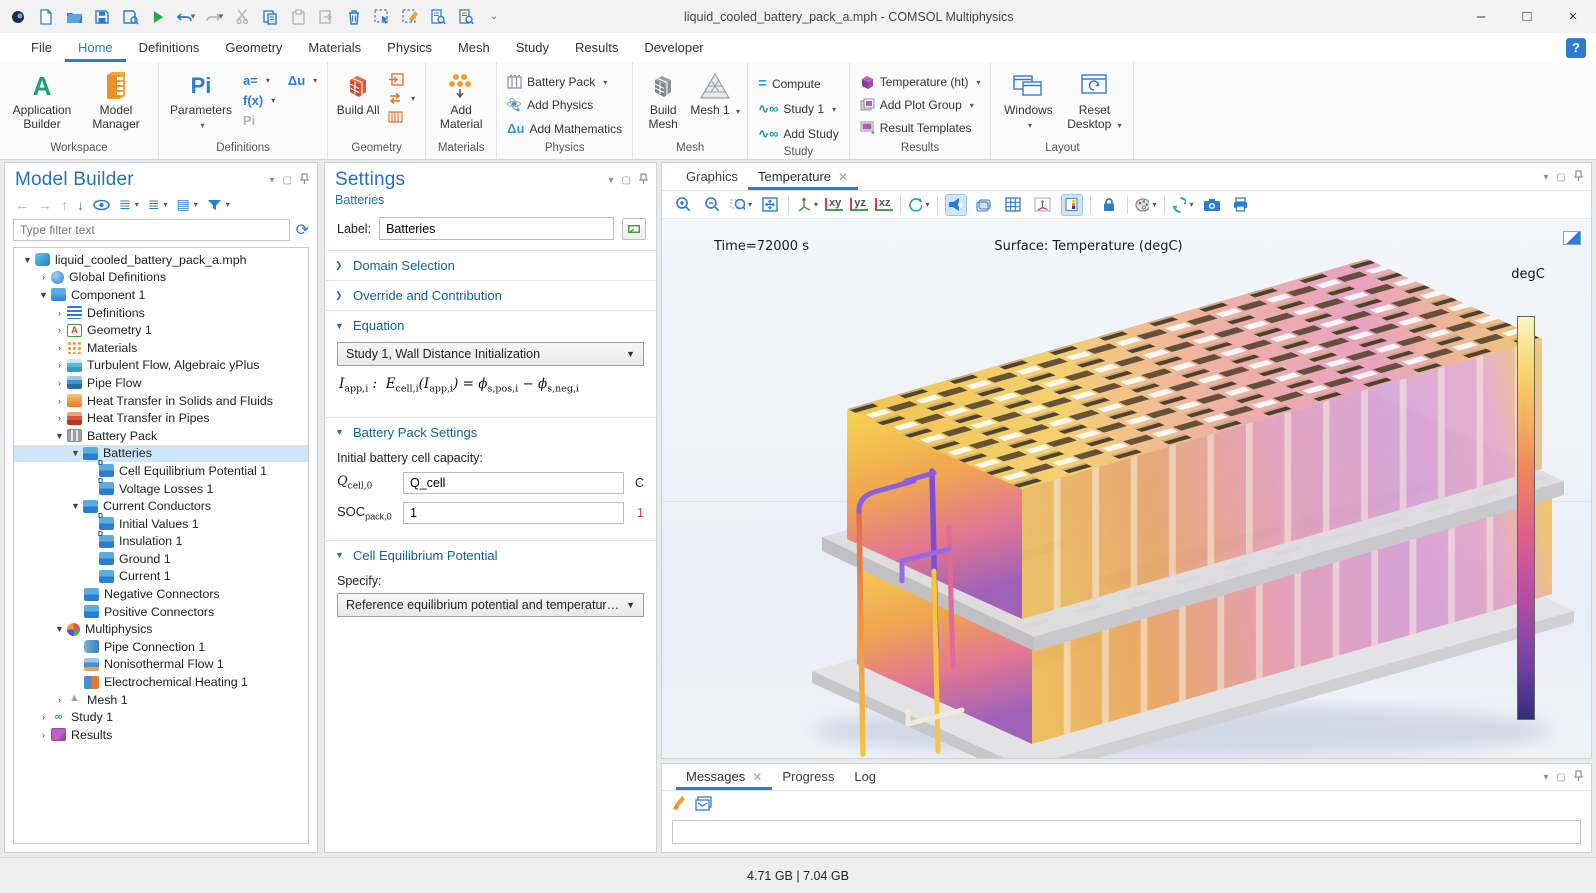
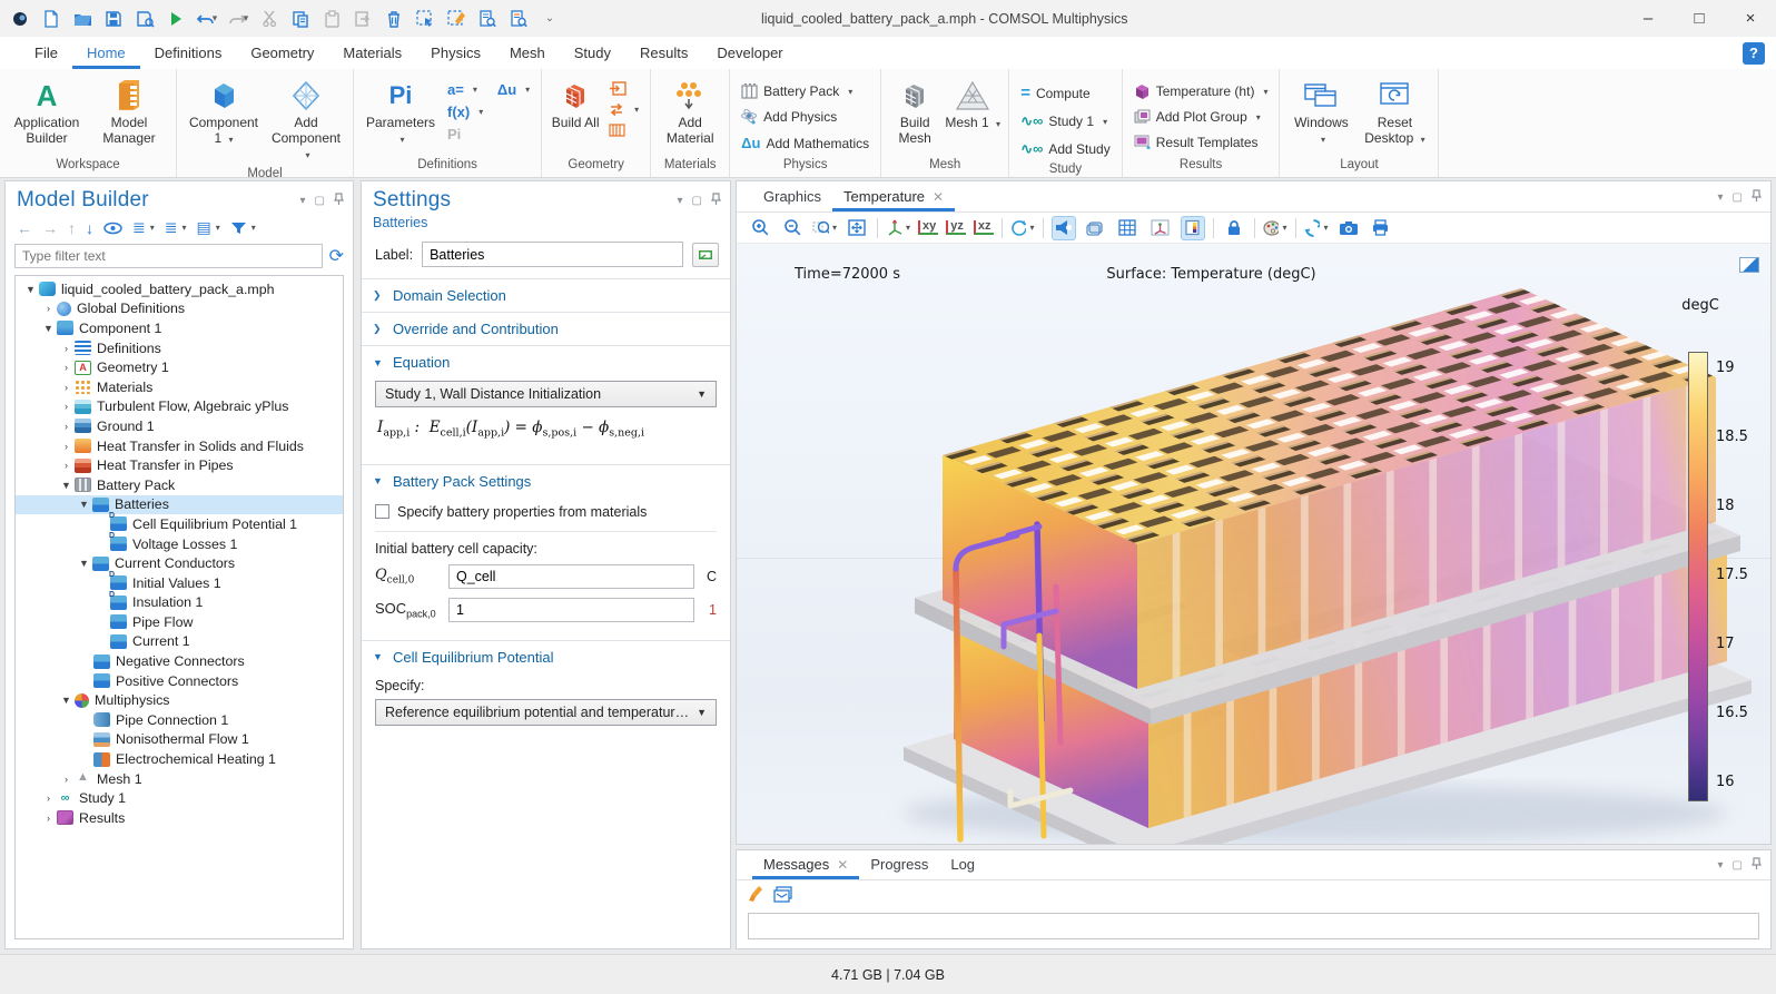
  ▾
  ▾
  ⌄
  liquid_cooled_battery_pack_a.mph - COMSOL Multiphysics
  –
  □
  ×
  File
  Home
  Definitions
  Geometry
  Materials
  Physics
  Mesh
  Study
  Results
  Developer
  ?
  A
  Application Builder
  Model Manager
  Workspace
+ Component 1 ▾
+ Add Component ▾
+ Model
  Pi
  Parameters
  ▾
  a=
  ▾
  Δu
  ▾
  f(x)
  ▾
  Pi
  Definitions
  Build All
  ▾
  Geometry
  Add Material
  Materials
  Battery Pack
  ▾
  Add Physics
  Δu
  Add Mathematics
  Physics
  Build Mesh
  Mesh 1 ▾
  Mesh
  =
  Compute
  ∿∞
  Study 1
  ▾
  ∿∞
  Add Study
  Study
  Temperature (ht)
  ▾
  Add Plot Group
  ▾
  Result Templates
  Results
  Windows
  ▾
  Reset Desktop ▾
  Layout
  Model Builder
  ▾
  ▢
  ←
  →
  ↑
  ↓
  ≣
  ▾
  ≣
  ▾
  ▤
  ▾
  ▾
  Type filter text
  ⟳
  ▼
  liquid_cooled_battery_pack_a.mph
  ›
  Global Definitions
  ▼
  Component 1
  ›
  Definitions
  ›
  A
  Geometry 1
  ›
  Materials
  ›
  Turbulent Flow, Algebraic yPlus
  ›
- Pipe Flow
+ Ground 1
  ›
  Heat Transfer in Solids and Fluids
  ›
  Heat Transfer in Pipes
  ▼
  Battery Pack
  ▼
  Batteries
  Cell Equilibrium Potential 1
  Voltage Losses 1
  ▼
  Current Conductors
  Initial Values 1
  Insulation 1
- Ground 1
+ Pipe Flow
  Current 1
  Negative Connectors
  Positive Connectors
  ▼
  Multiphysics
  Pipe Connection 1
  Nonisothermal Flow 1
  Electrochemical Heating 1
  ›
  Mesh 1
  ›
  ∞
  Study 1
  ›
  Results
  Settings
  ▾
  ▢
  Batteries
  Label:
  Batteries
  ❯
  Domain Selection
  ❯
  Override and Contribution
  ▼
  Equation
  Study 1, Wall Distance Initialization
  ▼
  Iapp,i : Ecell,i(Iapp,i) = ϕs,pos,i − ϕs,neg,i
  ▼
  Battery Pack Settings
+ Specify battery properties from materials
  Initial battery cell capacity:
  Qcell,0
  Q_cell
  C
  SOCpack,0
  1
  1
  ▼
  Cell Equilibrium Potential
  Specify:
  Reference equilibrium potential and temperature
  ▼
  Graphics
  Temperature
  ✕
  ▾
  ▢
  ▾
  ▾
  xy
  yz
  xz
  ▾
  ▾
  ▾
  Time=72000 s
  Surface: Temperature (degC)
  degC
+ 19
+ 18.5
+ 18
+ 17.5
+ 17
+ 16.5
+ 16
  Messages
  ✕
  Progress
  Log
  ▾
  ▢
  4.71 GB | 7.04 GB
